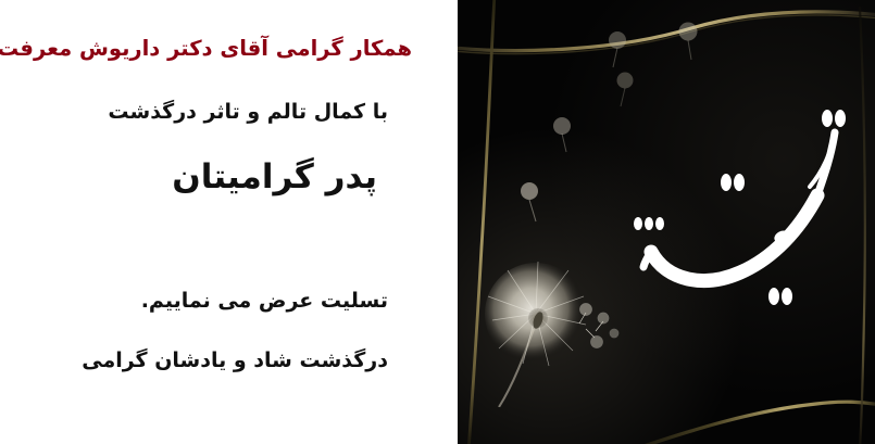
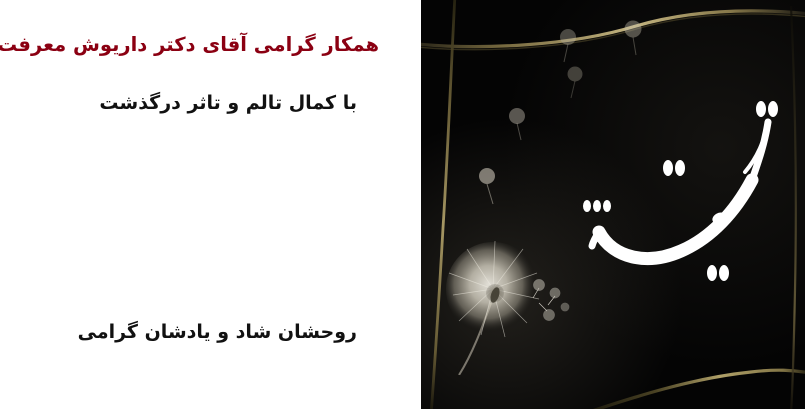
  همکار گرامی آقای دکتر داریوش معرفت
  با کمال تالم و تاثر درگذشت
- پدر گرامیتان
- تسلیت عرض می نماییم.
- درگذشت شاد و یادشان گرامی
+ روحشان شاد و یادشان گرامی
